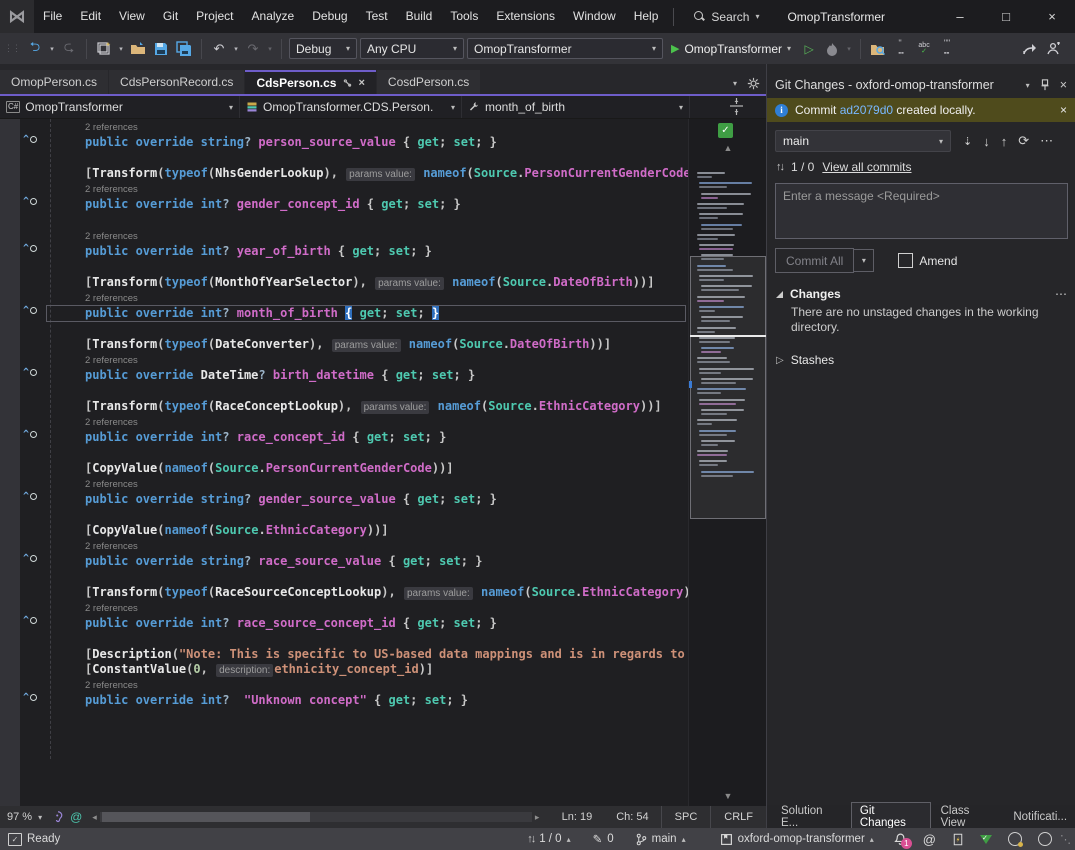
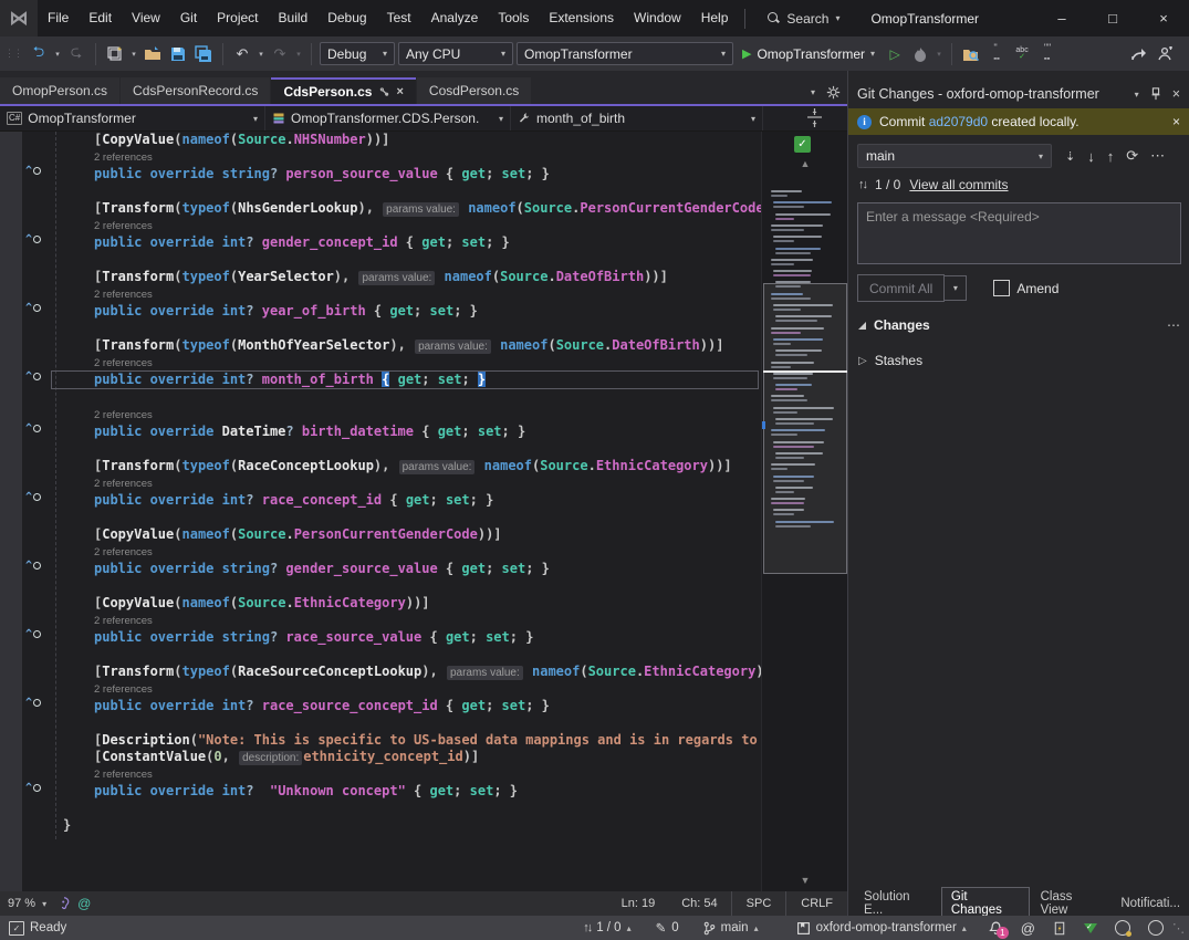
  ⋈
  File
  Edit
  View
  Git
  Project
- Analyze
+ Build
  Debug
  Test
- Build
+ Analyze
  Tools
  Extensions
  Window
  Help
  Search
  ▾
  OmopTransformer
  –
  □
  ×
  ⋮⋮
  ⮌
  ⮎
  ↶
  ↷
  Debug
  ▾
  Any CPU
  ▾
  OmopTransformer
  ▾
  ▶
  OmopTransformer
  ▾
  ▷
  ''
  ╍
  ""
  ╍
  OmopPerson.cs
  CdsPersonRecord.cs
  CdsPerson.cs
  ×
  CosdPerson.cs
  ▾
  C#
  OmopTransformer
  ▾
  OmopTransformer.CDS.Person.
  ▾
  month_of_birth
  ▾
+ [CopyValue(nameof(Source.NHSNumber))]
  2 references
  public override string? person_source_value { get; set; }
  ^
  [Transform(typeof(NhsGenderLookup), params value: nameof(Source.PersonCurrentGenderCode
  2 references
  public override int? gender_concept_id { get; set; }
  ^
+ [Transform(typeof(YearSelector), params value: nameof(Source.DateOfBirth))]
  2 references
  public override int? year_of_birth { get; set; }
  ^
  [Transform(typeof(MonthOfYearSelector), params value: nameof(Source.DateOfBirth))]
  2 references
  public override int? month_of_birth { get; set; }
  ^
- [Transform(typeof(DateConverter), params value: nameof(Source.DateOfBirth))]
  2 references
  public override DateTime? birth_datetime { get; set; }
  ^
  [Transform(typeof(RaceConceptLookup), params value: nameof(Source.EthnicCategory))]
  2 references
  public override int? race_concept_id { get; set; }
  ^
  [CopyValue(nameof(Source.PersonCurrentGenderCode))]
  2 references
  public override string? gender_source_value { get; set; }
  ^
  [CopyValue(nameof(Source.EthnicCategory))]
  2 references
  public override string? race_source_value { get; set; }
  ^
  [Transform(typeof(RaceSourceConceptLookup), params value: nameof(Source.EthnicCategory)
  2 references
  public override int? race_source_concept_id { get; set; }
  ^
  [Description("Note: This is specific to US-based data mappings and is in regards to
  [ConstantValue(0, description: ethnicity_concept_id)]
  2 references
  public override int? "Unknown concept" { get; set; }
  ^
+ }
  ✓
  ▲
  ▼
  97 %
  ▾
  @
- ◂
- ▸
  Ln: 19
  Ch: 54
  SPC
  CRLF
  Git Changes - oxford-omop-transformer
  ▾
  ×
  i
  Commit ad2079d0 created locally.
  ×
  main
  ▾
  ⇣
  ↓
  ↑
  ⟳
  ⋯
  ↑↓
  1 / 0
  View all commits
  Enter a message <Required>
  Commit All
  ▾
  Amend
  Changes
  ⋯
- There are no unstaged changes in the working directory.
  ▷
  Stashes
  Solution E...
  Git Changes
  Class View
  Notificati...
  ✓
  Ready
  ↑↓
  1 / 0
  ▴
  ✎
  0
  main
  ▴
  oxford-omop-transformer
  ▴
  1
  @
  ⋱
